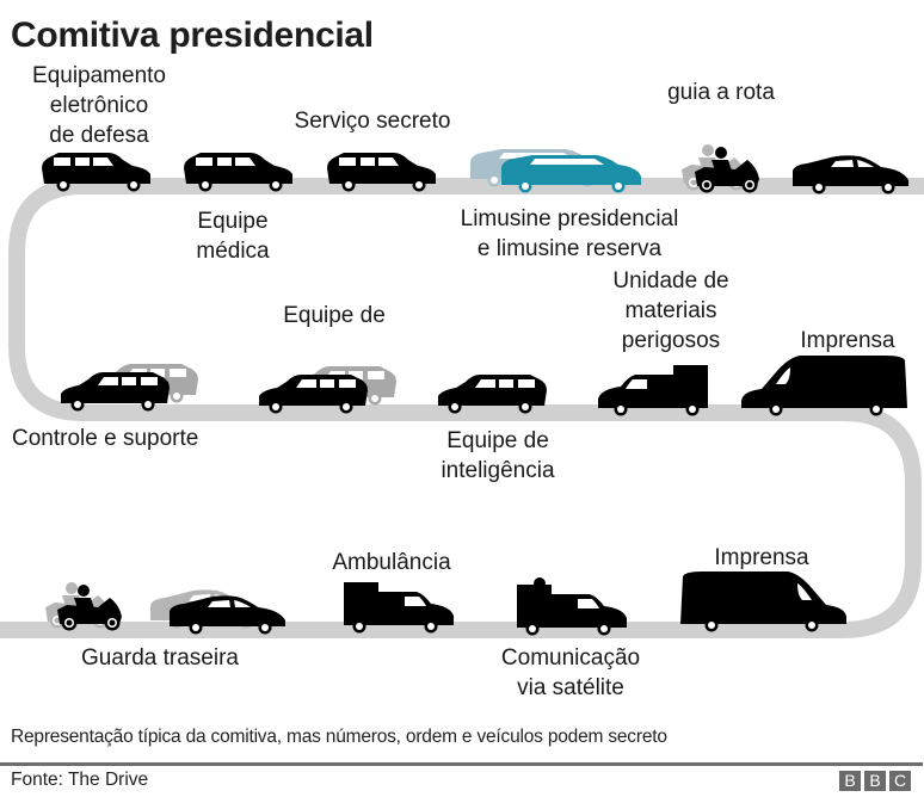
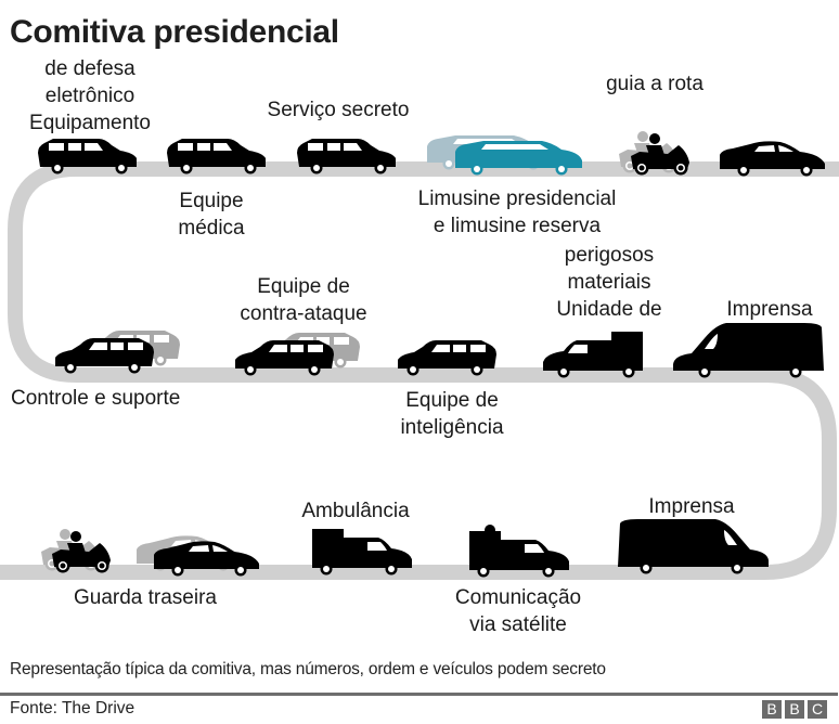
  Comitiva presidencial
- Equipamento
+ de defesa
  eletrônico
- de defesa
+ Equipamento
  Equipe
  médica
  Serviço secreto
  Limusine presidencial
  e limusine reserva
  guia a rota
  Equipe de
+ contra-ataque
  Controle e suporte
  Equipe de
  inteligência
- Unidade de
+ perigosos
  materiais
- perigosos
+ Unidade de
  Imprensa
  Ambulância
  Imprensa
  Guarda traseira
  Comunicação
  via satélite
  Representação típica da comitiva, mas números, ordem e veículos podem secreto
  Fonte: The Drive
  B
  B
  C
